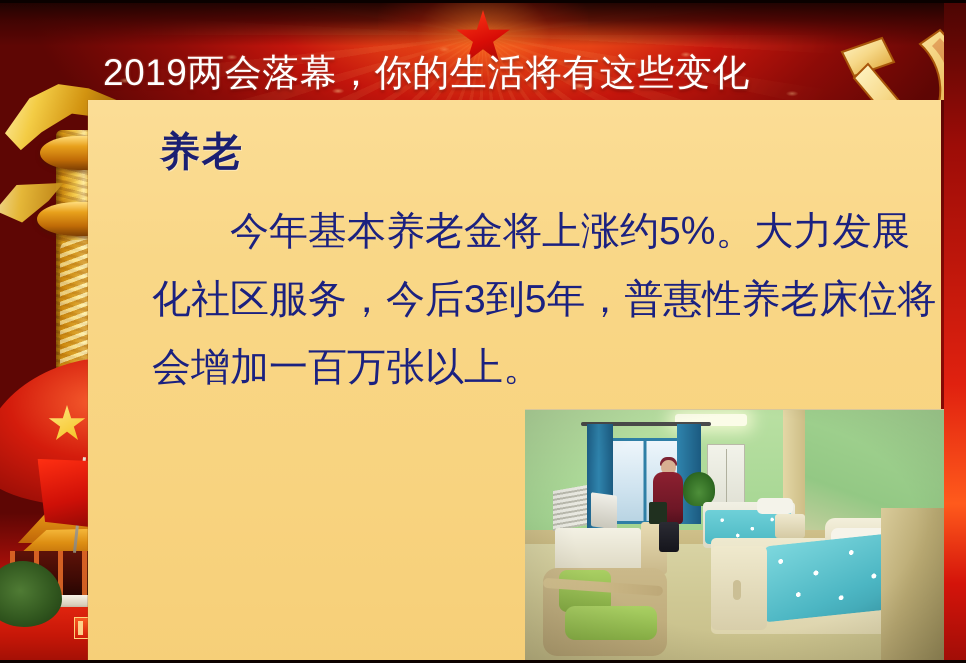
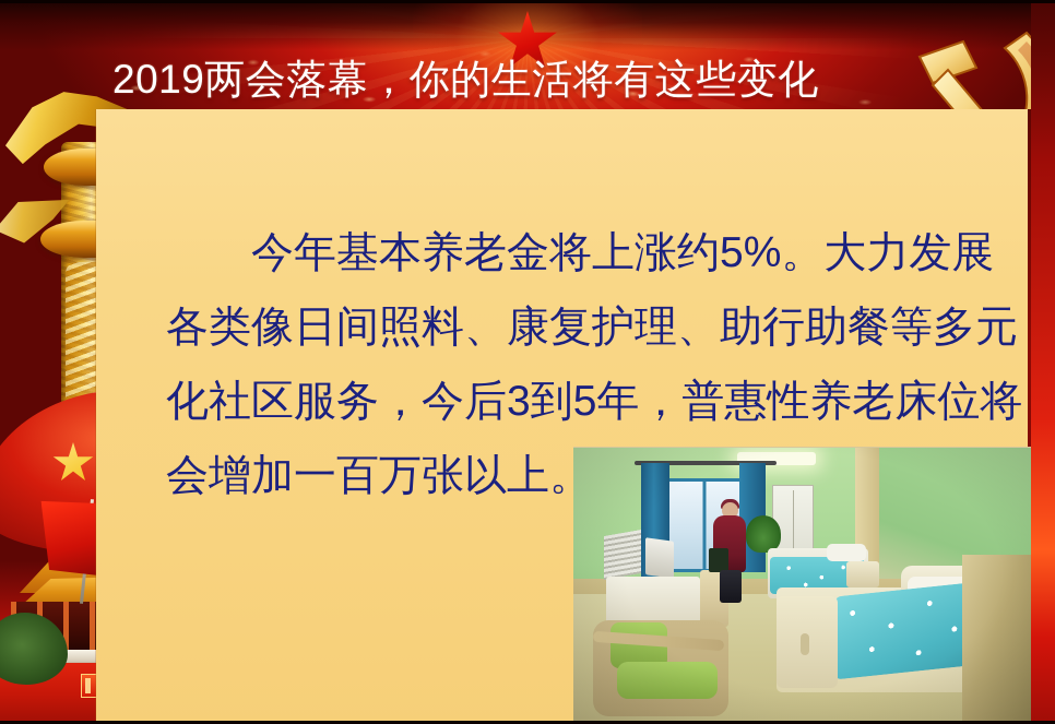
  2019两会落幕，你的生活将有这些变化
- 养老
  今年基本养老金将上涨约5%。大力发展
+ 各类像日间照料、康复护理、助行助餐等多元
  化社区服务，今后3到5年，普惠性养老床位将
  会增加一百万张以上。
